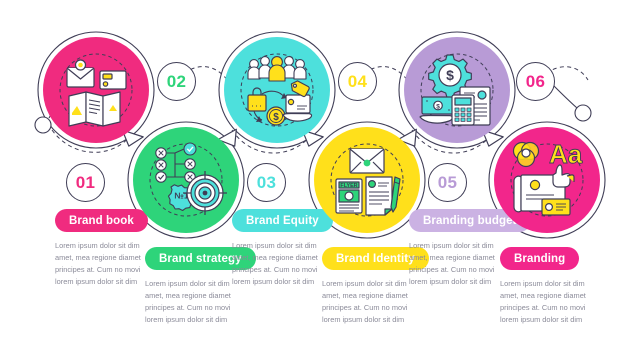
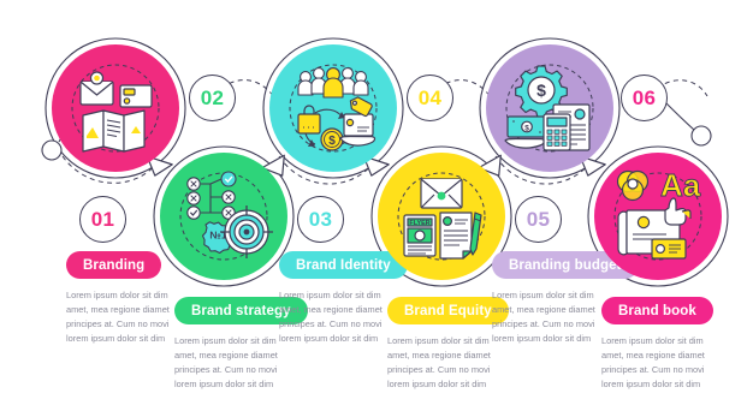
  01
- Brand book
+ Branding
  Lorem ipsum dolor sit dim amet, mea regione diamet principes at. Cum no movi lorem ipsum dolor sit dim
  №1
  02
  Brand strategy
  Lorem ipsum dolor sit dim amet, mea regione diamet principes at. Cum no movi lorem ipsum dolor sit dim
  $
  03
- Brand Equity
+ Brand Identity
  Lorem ipsum dolor sit dim amet, mea regione diamet principes at. Cum no movi lorem ipsum dolor sit dim
  04
- Brand Identity
+ Brand Equity
  Lorem ipsum dolor sit dim amet, mea regione diamet principes at. Cum no movi lorem ipsum dolor sit dim
  $
  05
  Branding budge
  Lorem ipsum dolor sit dim amet, mea regione diamet principes at. Cum no movi lorem ipsum dolor sit dim
  Aa
  06
- Branding
+ Brand book
  Lorem ipsum dolor sit dim amet, mea regione diamet principes at. Cum no movi lorem ipsum dolor sit dim
